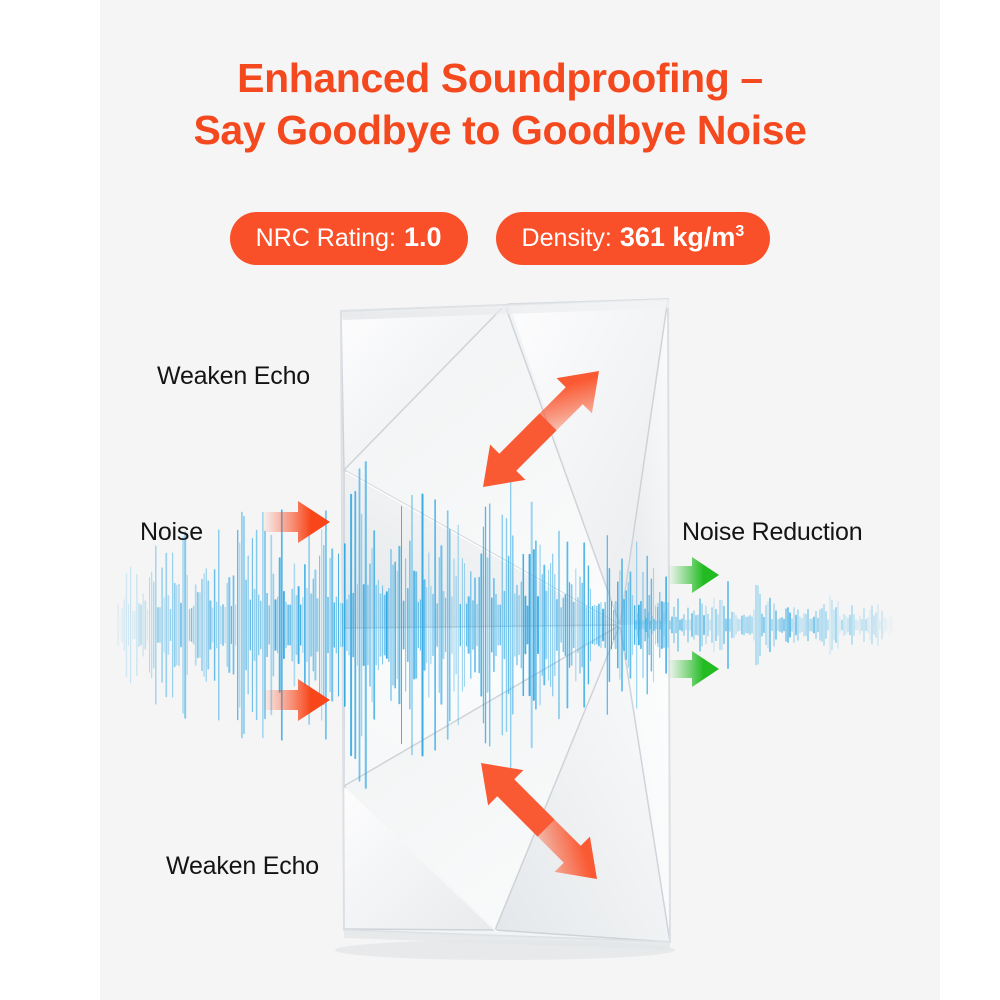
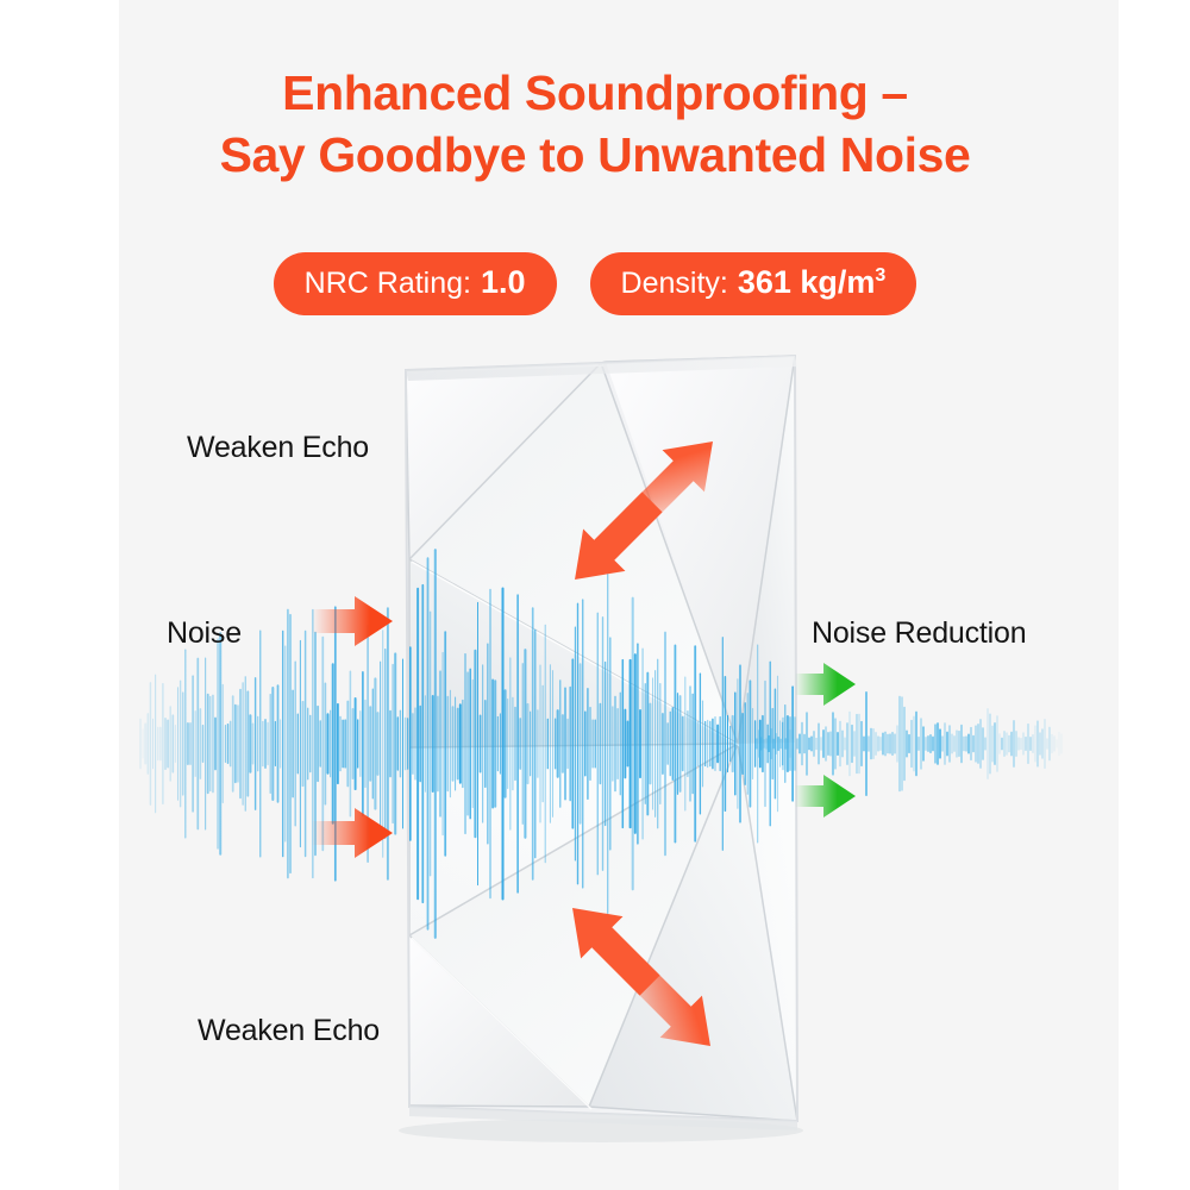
  Enhanced Soundproofing –
- Say Goodbye to Goodbye Noise
+ Say Goodbye to Unwanted Noise
  NRC Rating:
  1.0
  Density:
  361 kg/m3
  Weaken Echo
  Noise
  Weaken Echo
  Noise Reduction
